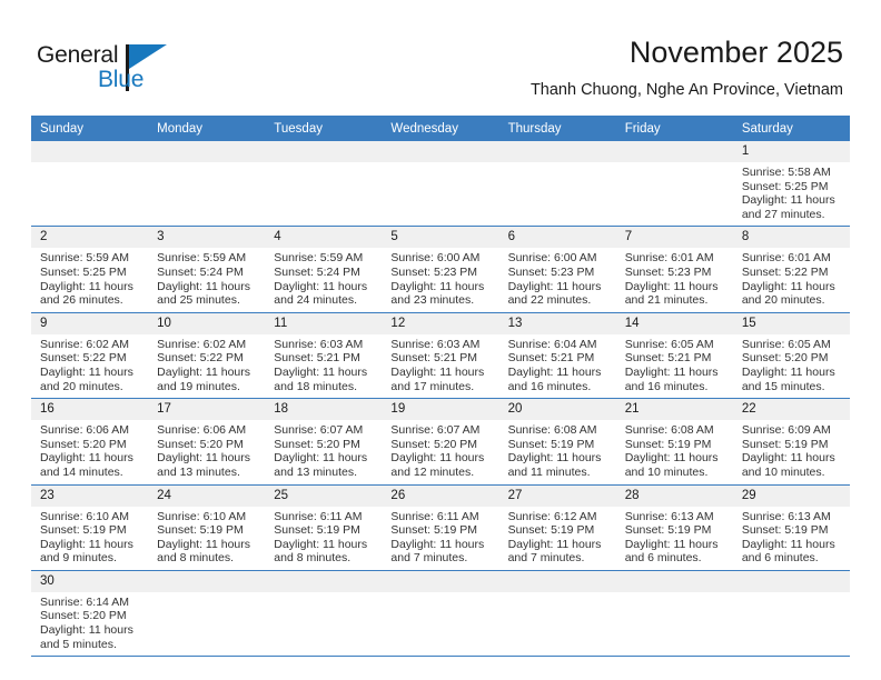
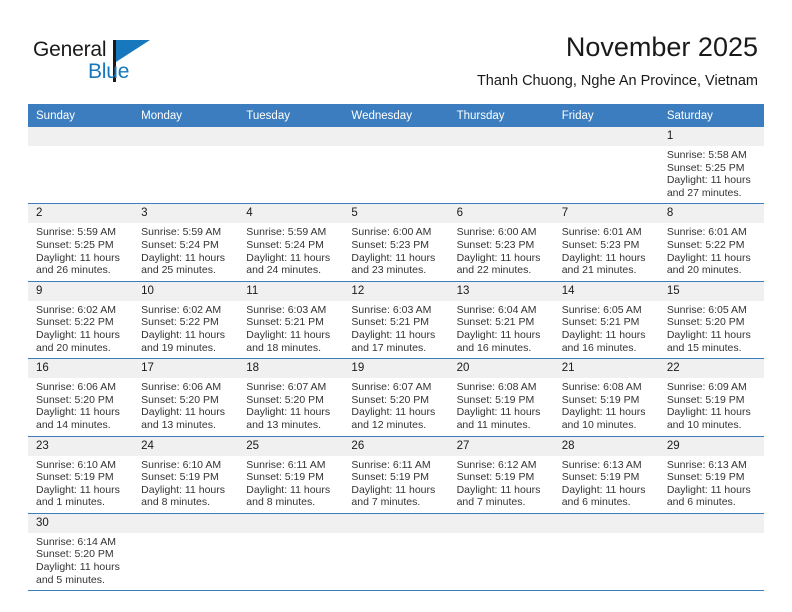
  General
  Blue
  November 2025
  Thanh Chuong, Nghe An Province, Vietnam
  Sunday	Monday	Tuesday	Wednesday	Thursday	Friday	Saturday
  						1Sunrise: 5:58 AMSunset: 5:25 PMDaylight: 11 hoursand 27 minutes.
  2Sunrise: 5:59 AMSunset: 5:25 PMDaylight: 11 hoursand 26 minutes.	3Sunrise: 5:59 AMSunset: 5:24 PMDaylight: 11 hoursand 25 minutes.	4Sunrise: 5:59 AMSunset: 5:24 PMDaylight: 11 hoursand 24 minutes.	5Sunrise: 6:00 AMSunset: 5:23 PMDaylight: 11 hoursand 23 minutes.	6Sunrise: 6:00 AMSunset: 5:23 PMDaylight: 11 hoursand 22 minutes.	7Sunrise: 6:01 AMSunset: 5:23 PMDaylight: 11 hoursand 21 minutes.	8Sunrise: 6:01 AMSunset: 5:22 PMDaylight: 11 hoursand 20 minutes.
  9Sunrise: 6:02 AMSunset: 5:22 PMDaylight: 11 hoursand 20 minutes.	10Sunrise: 6:02 AMSunset: 5:22 PMDaylight: 11 hoursand 19 minutes.	11Sunrise: 6:03 AMSunset: 5:21 PMDaylight: 11 hoursand 18 minutes.	12Sunrise: 6:03 AMSunset: 5:21 PMDaylight: 11 hoursand 17 minutes.	13Sunrise: 6:04 AMSunset: 5:21 PMDaylight: 11 hoursand 16 minutes.	14Sunrise: 6:05 AMSunset: 5:21 PMDaylight: 11 hoursand 16 minutes.	15Sunrise: 6:05 AMSunset: 5:20 PMDaylight: 11 hoursand 15 minutes.
  16Sunrise: 6:06 AMSunset: 5:20 PMDaylight: 11 hoursand 14 minutes.	17Sunrise: 6:06 AMSunset: 5:20 PMDaylight: 11 hoursand 13 minutes.	18Sunrise: 6:07 AMSunset: 5:20 PMDaylight: 11 hoursand 13 minutes.	19Sunrise: 6:07 AMSunset: 5:20 PMDaylight: 11 hoursand 12 minutes.	20Sunrise: 6:08 AMSunset: 5:19 PMDaylight: 11 hoursand 11 minutes.	21Sunrise: 6:08 AMSunset: 5:19 PMDaylight: 11 hoursand 10 minutes.	22Sunrise: 6:09 AMSunset: 5:19 PMDaylight: 11 hoursand 10 minutes.
- 23Sunrise: 6:10 AMSunset: 5:19 PMDaylight: 11 hoursand 9 minutes.	24Sunrise: 6:10 AMSunset: 5:19 PMDaylight: 11 hoursand 8 minutes.	25Sunrise: 6:11 AMSunset: 5:19 PMDaylight: 11 hoursand 8 minutes.	26Sunrise: 6:11 AMSunset: 5:19 PMDaylight: 11 hoursand 7 minutes.	27Sunrise: 6:12 AMSunset: 5:19 PMDaylight: 11 hoursand 7 minutes.	28Sunrise: 6:13 AMSunset: 5:19 PMDaylight: 11 hoursand 6 minutes.	29Sunrise: 6:13 AMSunset: 5:19 PMDaylight: 11 hoursand 6 minutes.
+ 23Sunrise: 6:10 AMSunset: 5:19 PMDaylight: 11 hoursand 1 minutes.	24Sunrise: 6:10 AMSunset: 5:19 PMDaylight: 11 hoursand 8 minutes.	25Sunrise: 6:11 AMSunset: 5:19 PMDaylight: 11 hoursand 8 minutes.	26Sunrise: 6:11 AMSunset: 5:19 PMDaylight: 11 hoursand 7 minutes.	27Sunrise: 6:12 AMSunset: 5:19 PMDaylight: 11 hoursand 7 minutes.	28Sunrise: 6:13 AMSunset: 5:19 PMDaylight: 11 hoursand 6 minutes.	29Sunrise: 6:13 AMSunset: 5:19 PMDaylight: 11 hoursand 6 minutes.
  30Sunrise: 6:14 AMSunset: 5:20 PMDaylight: 11 hoursand 5 minutes.
